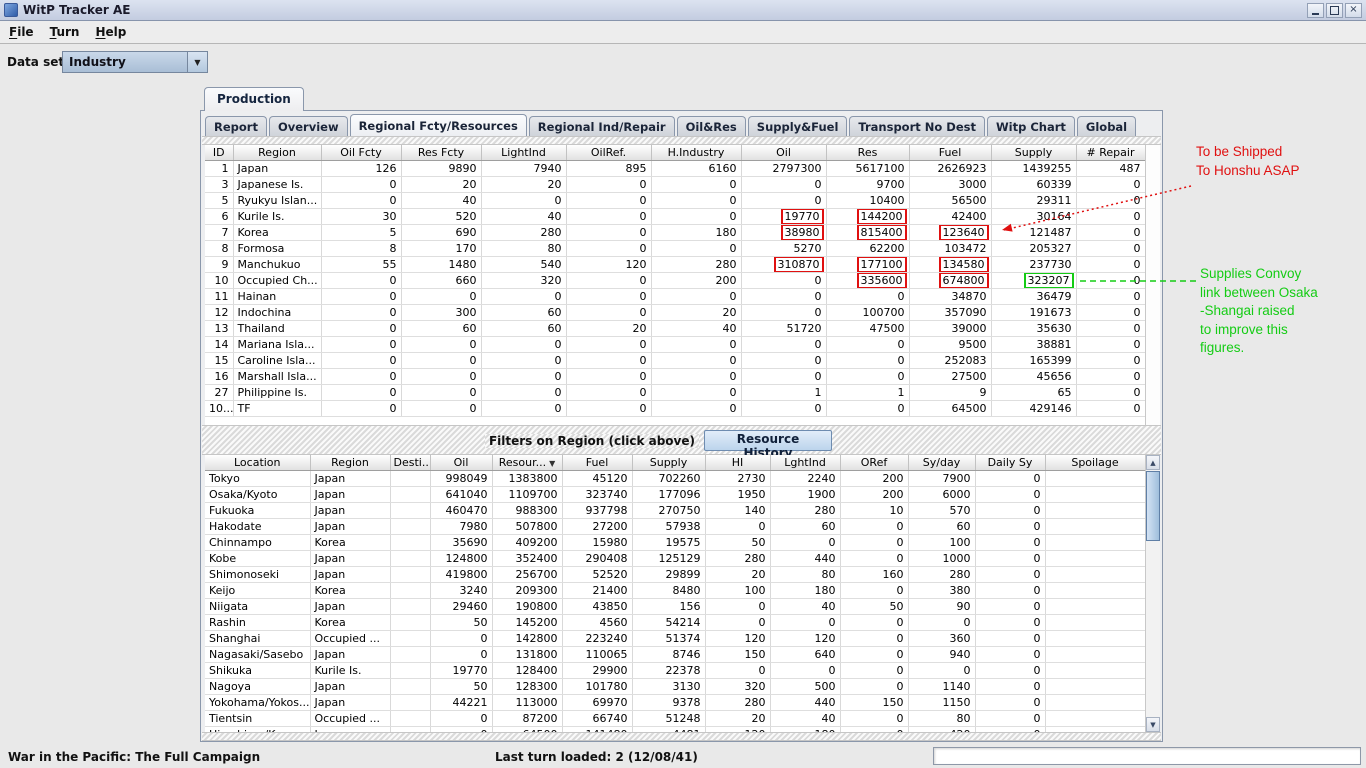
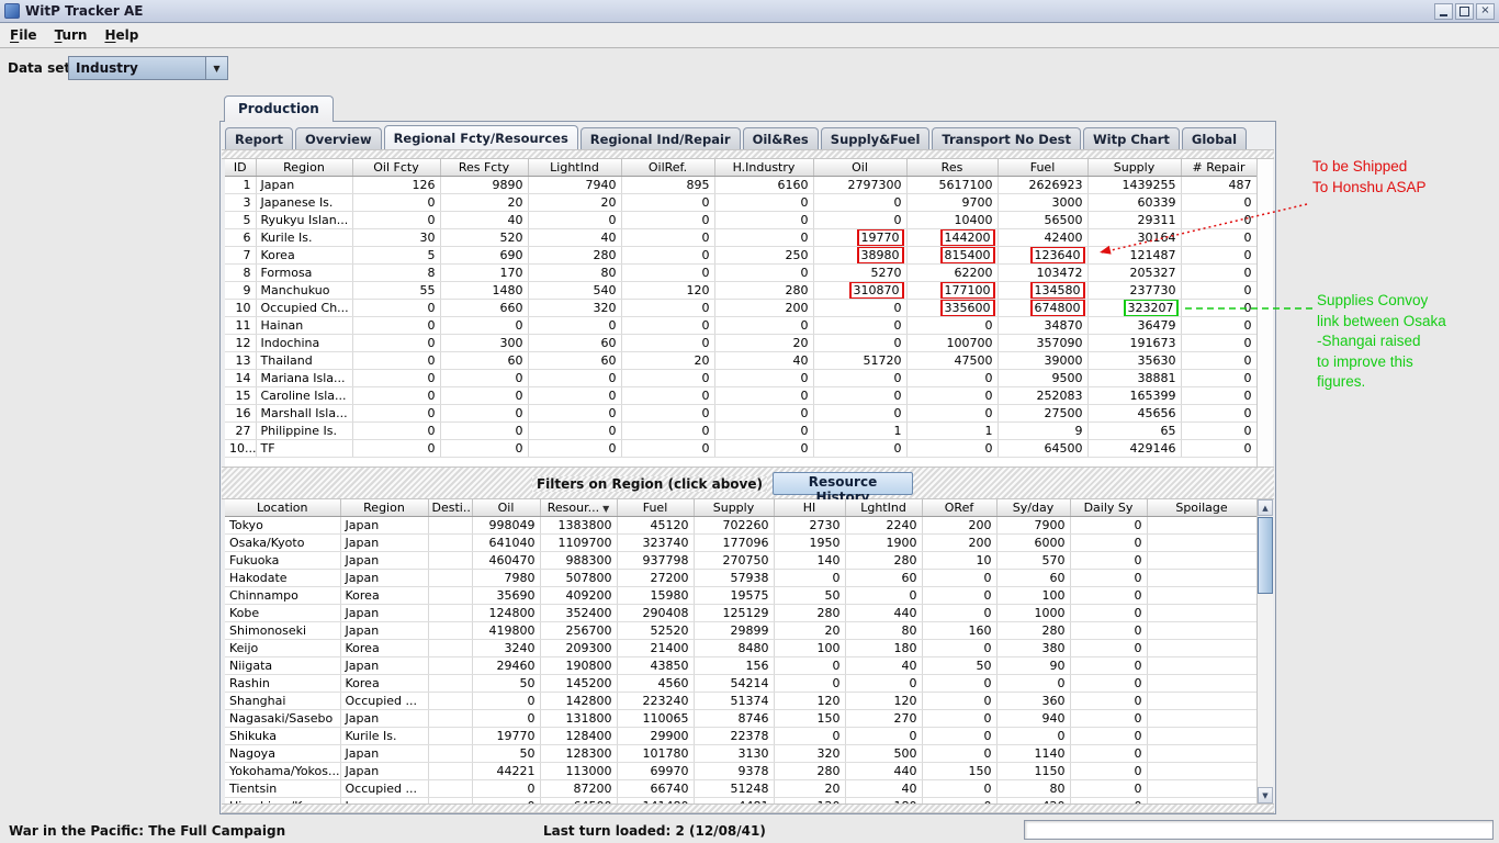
  WitP Tracker AE
  ×
  File Turn Help
  Data se
  Industry
  ▼
  Production
  Report
  Overview
  Regional Fcty/Resources
  Regional Ind/Repair
  Oil&Res
  Supply&Fuel
  Transport No Dest
  Witp Chart
  Global
  ID	Region	Oil Fcty	Res Fcty	LightInd	OilRef.	H.Industry	Oil	Res	Fuel	Supply	# Repair
  1	Japan	126	9890	7940	895	6160	2797300	5617100	2626923	1439255	487
  3	Japanese Is.	0	20	20	0	0	0	9700	3000	60339	0
  5	Ryukyu Islan...	0	40	0	0	0	0	10400	56500	29311	0
  6	Kurile Is.	30	520	40	0	0	19770	144200	42400	30164	0
- 7	Korea	5	690	280	0	180	38980	815400	123640	121487	0
+ 7	Korea	5	690	280	0	250	38980	815400	123640	121487	0
  8	Formosa	8	170	80	0	0	5270	62200	103472	205327	0
  9	Manchukuo	55	1480	540	120	280	310870	177100	134580	237730	0
  10	Occupied Ch...	0	660	320	0	200	0	335600	674800	323207	0
  11	Hainan	0	0	0	0	0	0	0	34870	36479	0
  12	Indochina	0	300	60	0	20	0	100700	357090	191673	0
  13	Thailand	0	60	60	20	40	51720	47500	39000	35630	0
  14	Mariana Isla...	0	0	0	0	0	0	0	9500	38881	0
  15	Caroline Isla...	0	0	0	0	0	0	0	252083	165399	0
  16	Marshall Isla...	0	0	0	0	0	0	0	27500	45656	0
  27	Philippine Is.	0	0	0	0	0	1	1	9	65	0
  10...	TF	0	0	0	0	0	0	0	64500	429146	0
  Filters on Region (click above)
  Resource History
  Location	Region	Desti..	Oil	Resour... ▼	Fuel	Supply	HI	LghtInd	ORef	Sy/day	Daily Sy	Spoilage
  Tokyo	Japan		998049	1383800	45120	702260	2730	2240	200	7900	0
  Osaka/Kyoto	Japan		641040	1109700	323740	177096	1950	1900	200	6000	0
  Fukuoka	Japan		460470	988300	937798	270750	140	280	10	570	0
  Hakodate	Japan		7980	507800	27200	57938	0	60	0	60	0
  Chinnampo	Korea		35690	409200	15980	19575	50	0	0	100	0
  Kobe	Japan		124800	352400	290408	125129	280	440	0	1000	0
  Shimonoseki	Japan		419800	256700	52520	29899	20	80	160	280	0
  Keijo	Korea		3240	209300	21400	8480	100	180	0	380	0
  Niigata	Japan		29460	190800	43850	156	0	40	50	90	0
  Rashin	Korea		50	145200	4560	54214	0	0	0	0	0
  Shanghai	Occupied ...		0	142800	223240	51374	120	120	0	360	0
- Nagasaki/Sasebo	Japan		0	131800	110065	8746	150	640	0	940	0
+ Nagasaki/Sasebo	Japan		0	131800	110065	8746	150	270	0	940	0
  Shikuka	Kurile Is.		19770	128400	29900	22378	0	0	0	0	0
  Nagoya	Japan		50	128300	101780	3130	320	500	0	1140	0
  Yokohama/Yokos...	Japan		44221	113000	69970	9378	280	440	150	1150	0
  Tientsin	Occupied ...		0	87200	66740	51248	20	40	0	80	0
  ▲
  ▼
  War in the Pacific: The Full Campaign
  Last turn loaded: 2 (12/08/41)
  To be Shipped
  To Honshu ASAP
  Supplies Convoy
  link between Osaka
  -Shangai raised
  to improve this
  figures.
